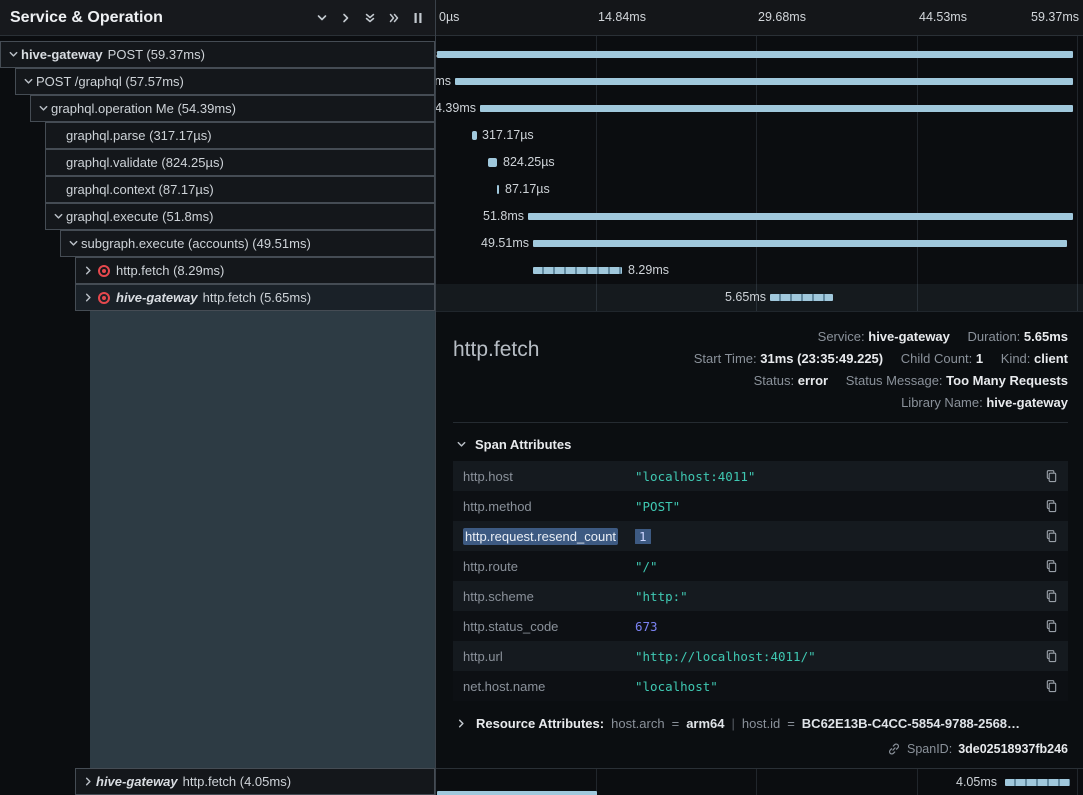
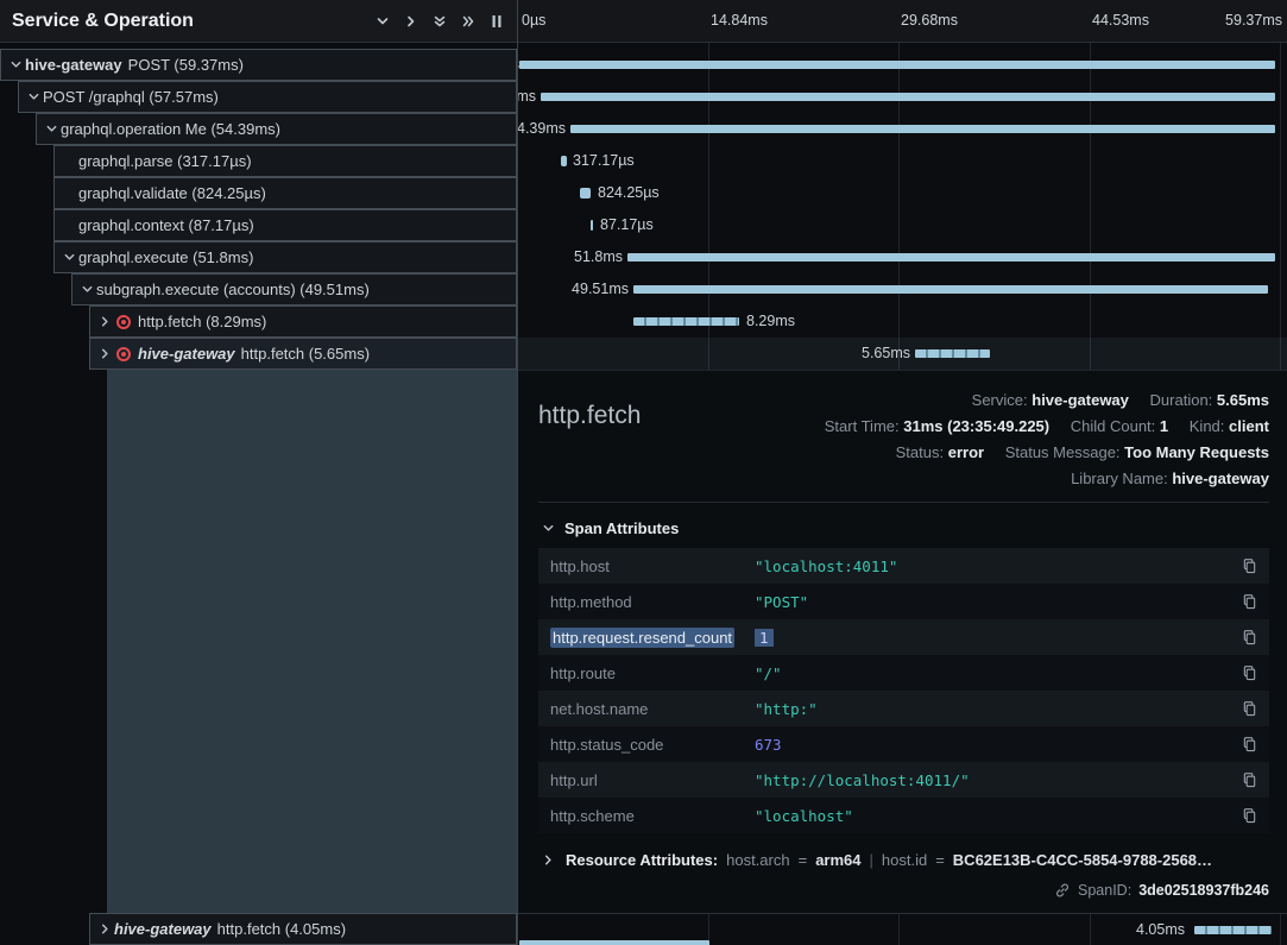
  Service & Operation
  hive-gateway
  POST (59.37ms)
  POST /graphql (57.57ms)
  graphql.operation Me (54.39ms)
  graphql.parse (317.17µs)
  graphql.validate (824.25µs)
  graphql.context (87.17µs)
  graphql.execute (51.8ms)
  subgraph.execute (accounts) (49.51ms)
  http.fetch (8.29ms)
  hive-gateway
  http.fetch (5.65ms)
  hive-gateway
  http.fetch (4.05ms)
  0µs
  14.84ms
  29.68ms
  44.53ms
  59.37ms
  4.39ms
  317.17µs
  824.25µs
  87.17µs
  51.8ms
  49.51ms
  8.29ms
  5.65ms
  http.fetch
  Service: hive-gateway Duration: 5.65ms
  Start Time: 31ms (23:35:49.225) Child Count: 1 Kind: client
  Status: error Status Message: Too Many Requests
  Library Name: hive-gateway
  Span Attributes
  http.host
  "localhost:4011"
  http.method
  "POST"
  http.request.resend_count
  1
  http.route
  "/"
- http.scheme
+ net.host.name
  "http:"
  http.status_code
  673
  http.url
  "http://localhost:4011/"
- net.host.name
+ http.scheme
  "localhost"
  Resource Attributes:
  host.arch
  =
  arm64
  |
  host.id
  =
  BC62E13B-C4CC-5854-9788-2568…
  SpanID:
  3de02518937fb246
  4.05ms
